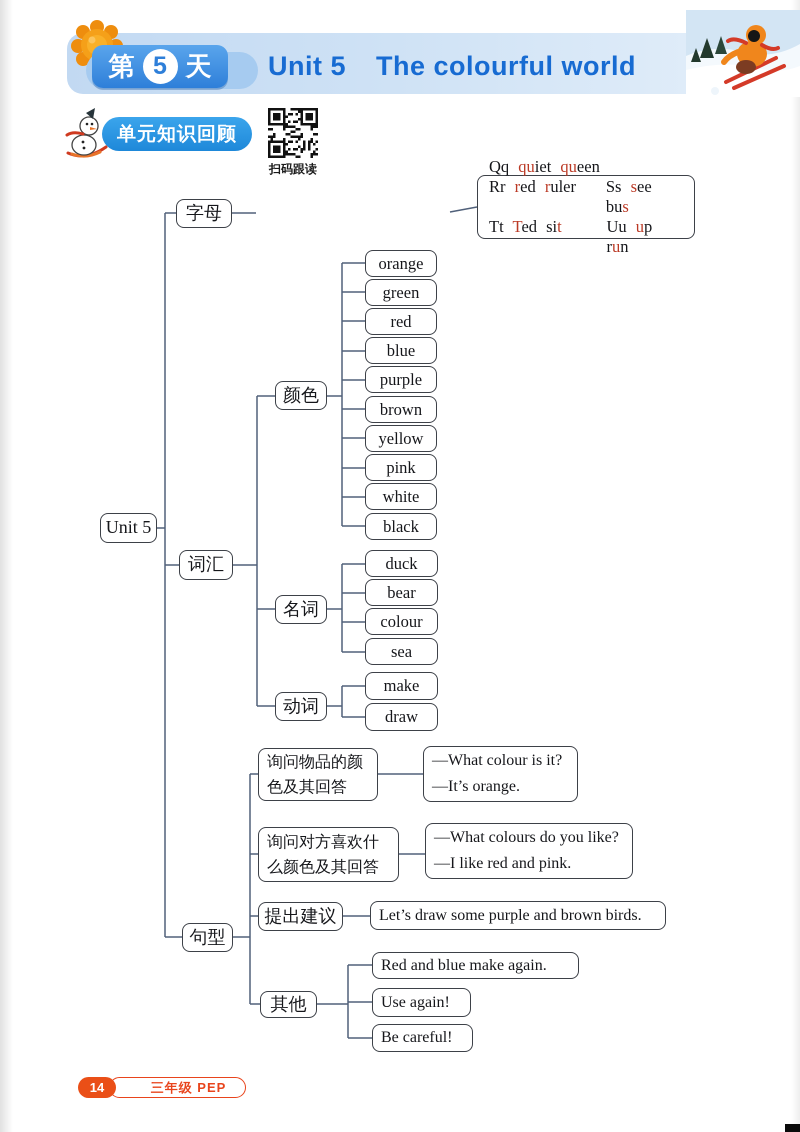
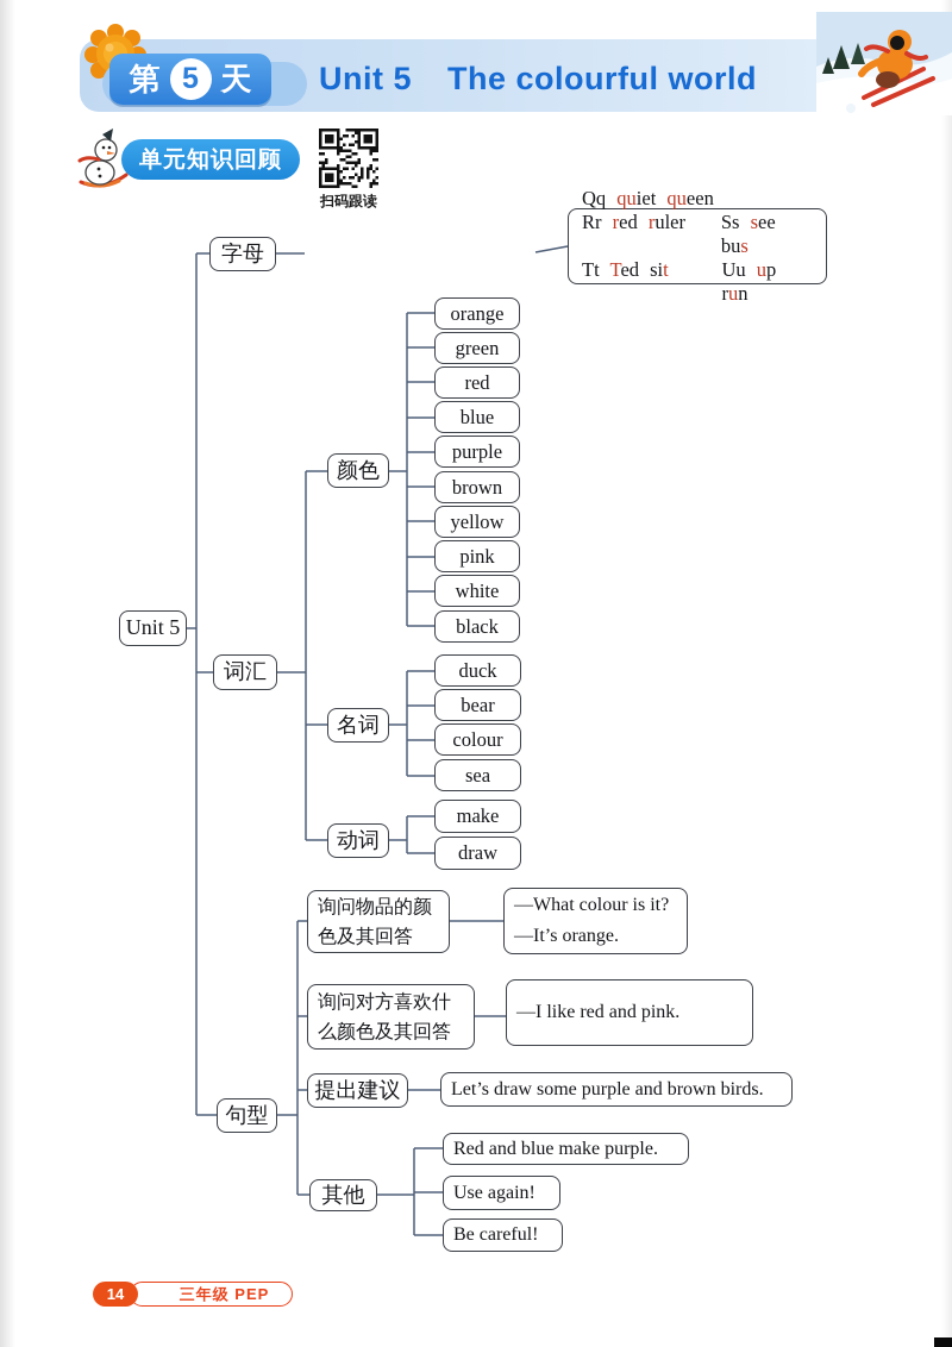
  第
  5
  天
  Unit 5 The colourful world
  单元知识回顾
  扫码跟读
  Unit 5
  字母
  Qq quiet queen
  Rr red ruler
  Ss see bus
  Tt Ted sit
  Uu up run
  词汇
  颜色
  orange
  green
  red
  blue
  purple
  brown
  yellow
  pink
  white
  black
  名词
  duck
  bear
  colour
  sea
  动词
  make
  draw
  句型
  询问物品的颜
  色及其回答
  —What colour is it?
  —It’s orange.
  询问对方喜欢什
  么颜色及其回答
- —What colours do you like?
  —I like red and pink.
  提出建议
  Let’s draw some purple and brown birds.
  其他
- Red and blue make again.
+ Red and blue make purple.
  Use again!
  Be careful!
  三年级 PEP
  14
